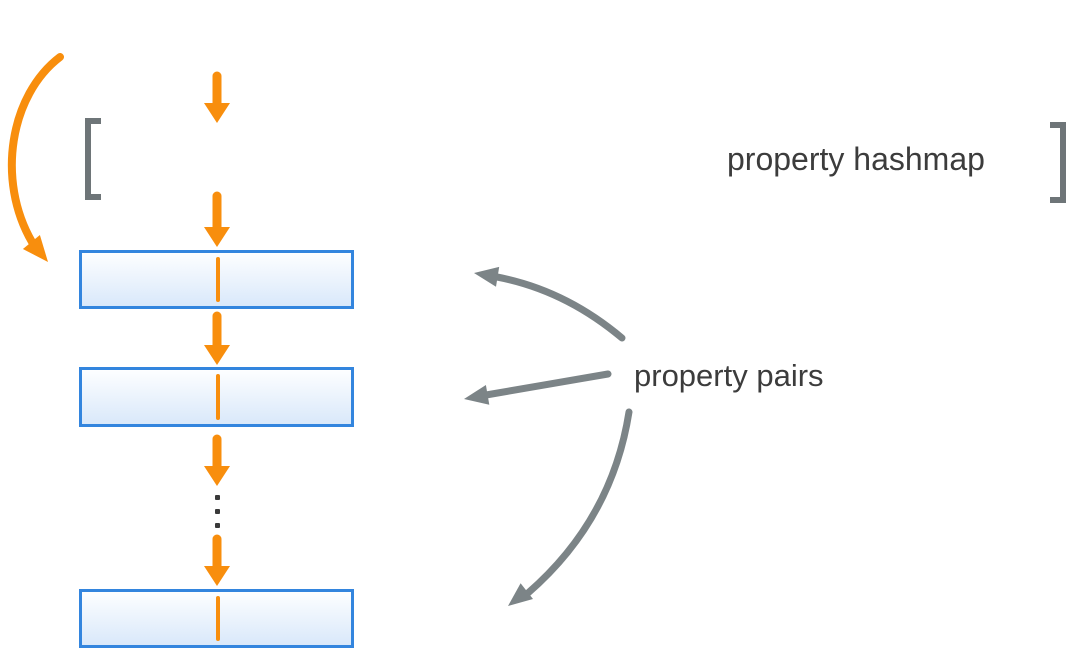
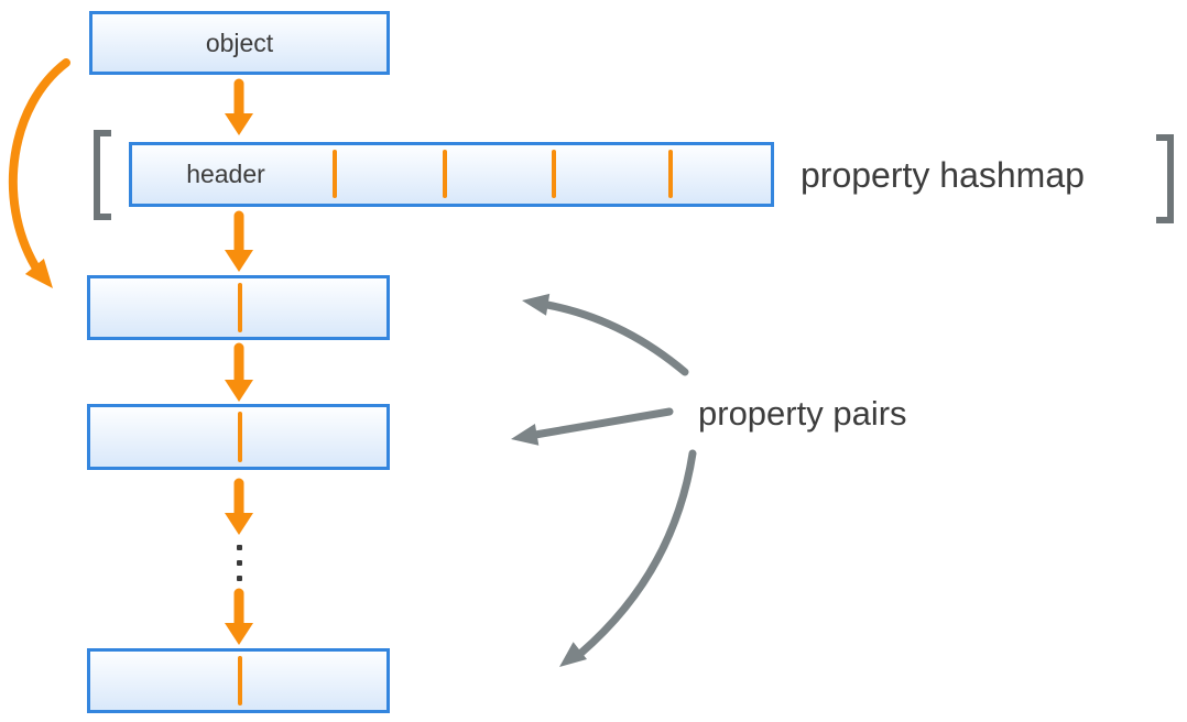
+ object
+ header
  property hashmap
  property pairs
